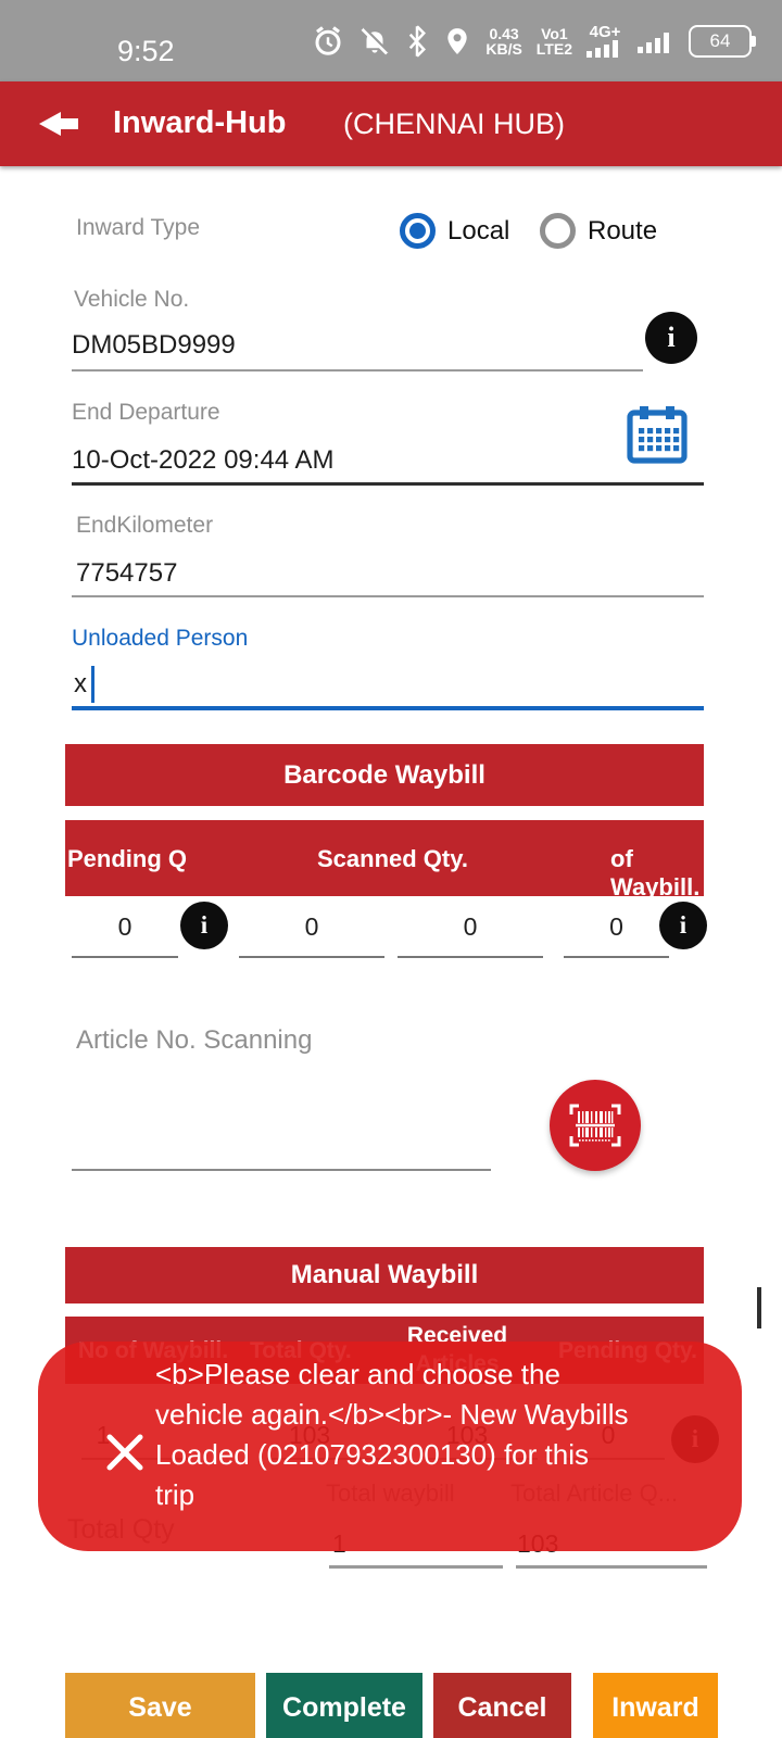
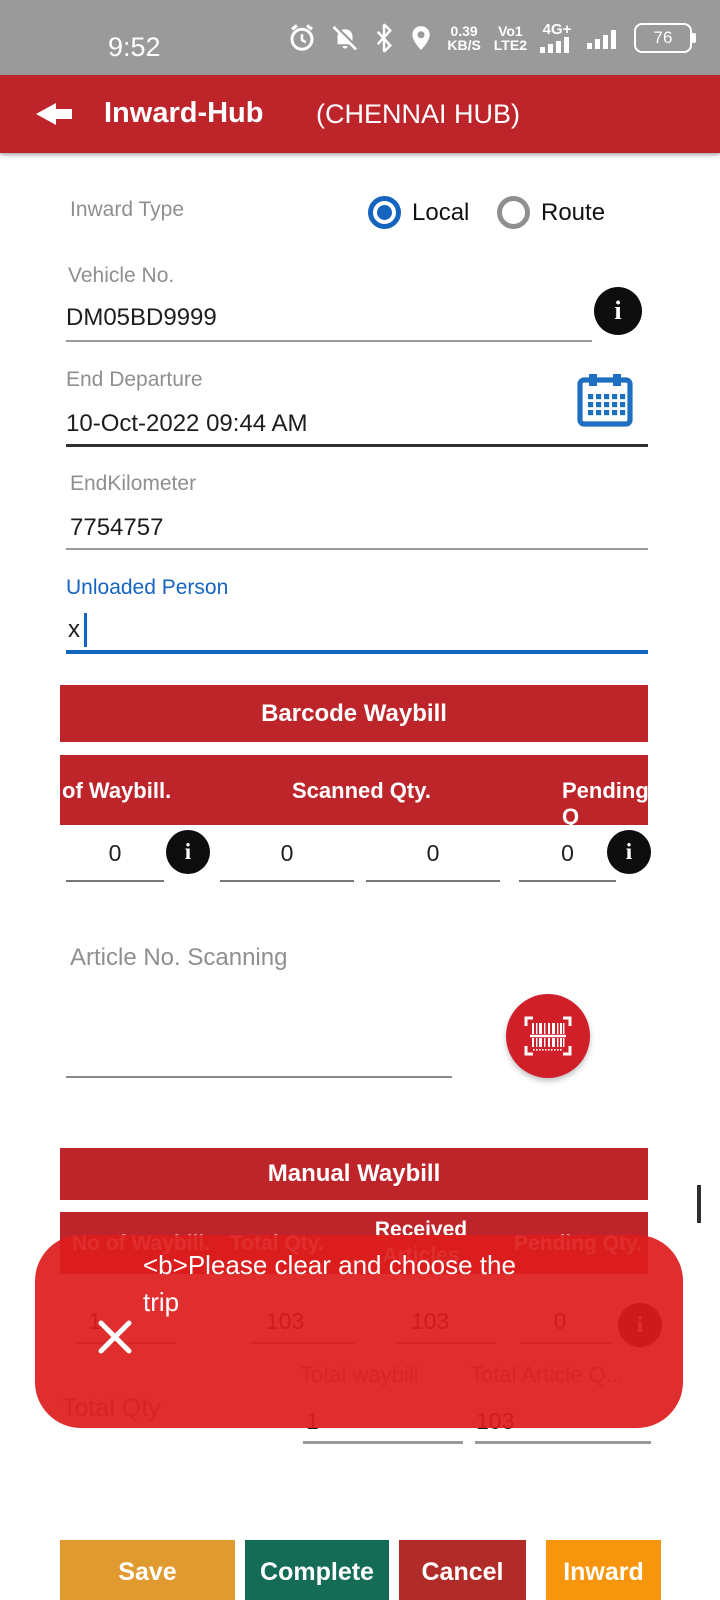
  9:52
- 0.43
+ 0.39
  KB/S
  Vo1
  LTE2
  4G+
- 64
+ 76
  Inward-Hub
  (CHENNAI HUB)
  Inward Type
  Local
  Route
  Vehicle No.
  DM05BD9999
  i
  End Departure
  10-Oct-2022 09:44 AM
  EndKilometer
  7754757
  Unloaded Person
  x
  Barcode Waybill
- Pending Q
+ of Waybill.
  Scanned Qty.
- of Waybill.
+ Pending Q
  0
  0
  0
  0
  i
  i
  Article No. Scanning
  Manual Waybill
  <b>Please clear and choose the
- vehicle again.</b><br>- New Waybills
- Loaded (02107932300130) for this
  trip
  Save
  Complete
  Cancel
  Inward
